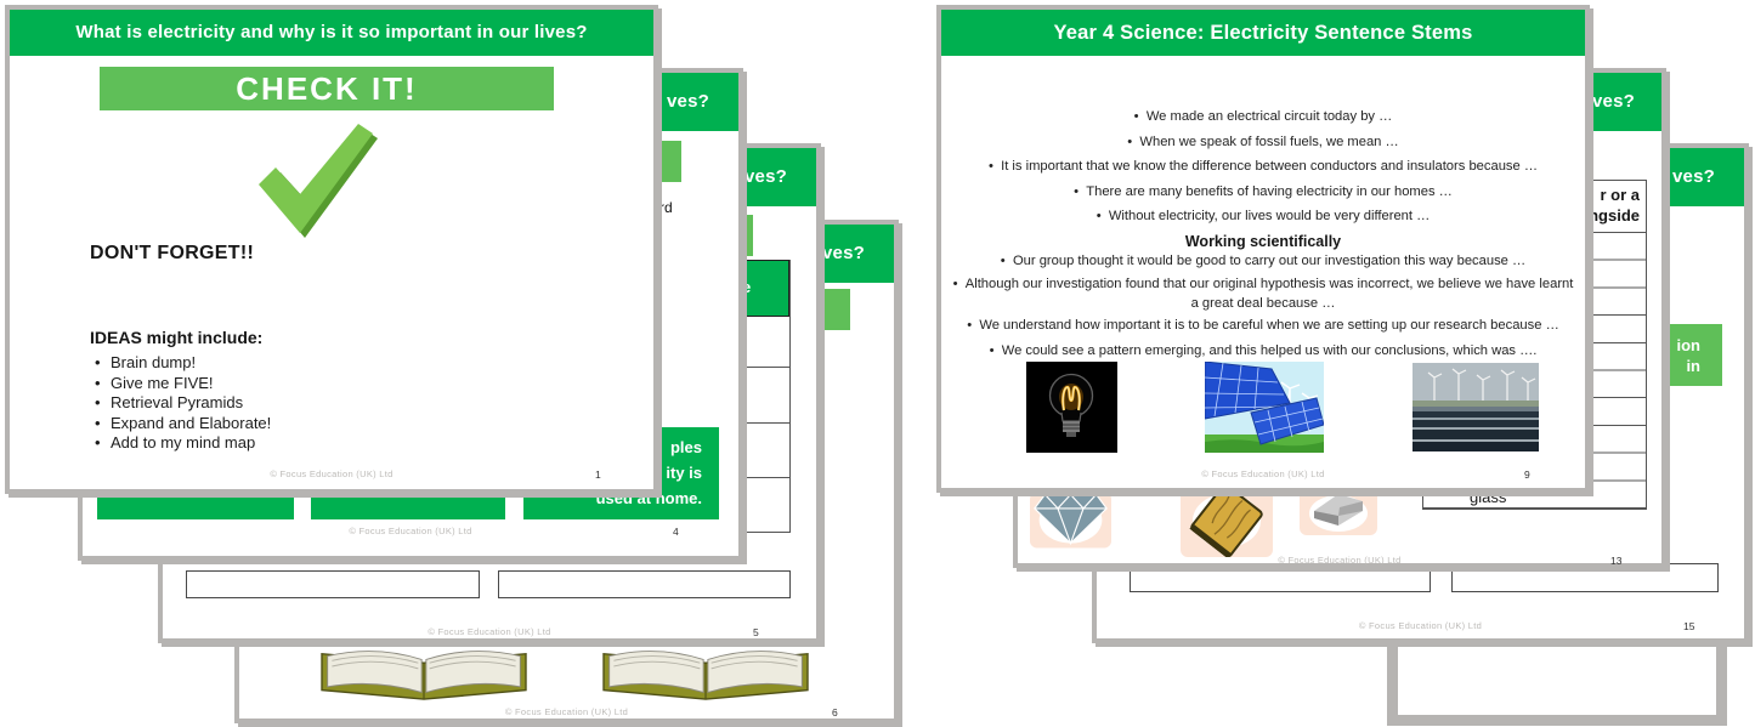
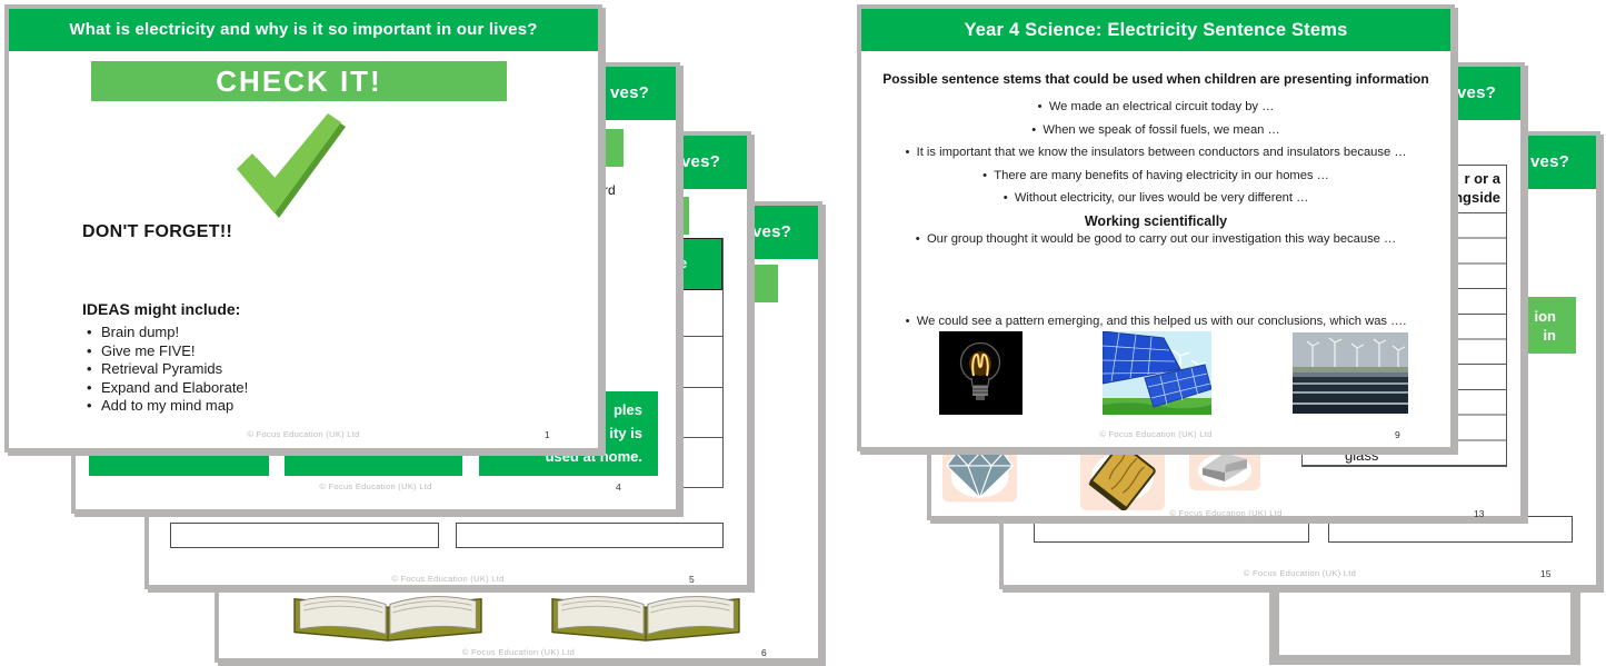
  ves?
  © Focus Education (UK) Ltd
  6
  ves?
  e
  © Focus Education (UK) Ltd
  5
  ves?
  rd
  ples
  ity is
  used at home.
  © Focus Education (UK) Ltd
  4
  What is electricity and why is it so important in our lives?
  CHECK IT!
  DON'T FORGET!!
  IDEAS might include:
  Brain dump!
  Give me FIVE!
  Retrieval Pyramids
  Expand and Elaborate!
  Add to my mind map
  © Focus Education (UK) Ltd
  1
  ves?
  ion
  in
  © Focus Education (UK) Ltd
  15
  ves?
  r or a
  ngside
  glass
  © Focus Education (UK) Ltd
  13
  Year 4 Science: Electricity Sentence Stems
+ Possible sentence stems that could be used when children are presenting information
  We made an electrical circuit today by …
  When we speak of fossil fuels, we mean …
- It is important that we know the difference between conductors and insulators because …
+ It is important that we know the insulators between conductors and insulators because …
  There are many benefits of having electricity in our homes …
  Without electricity, our lives would be very different …
  Working scientifically
  Our group thought it would be good to carry out our investigation this way because …
- Although our investigation found that our original hypothesis was incorrect, we believe we have learnt a great deal because …
- We understand how important it is to be careful when we are setting up our research because …
  We could see a pattern emerging, and this helped us with our conclusions, which was ….
  © Focus Education (UK) Ltd
  9
